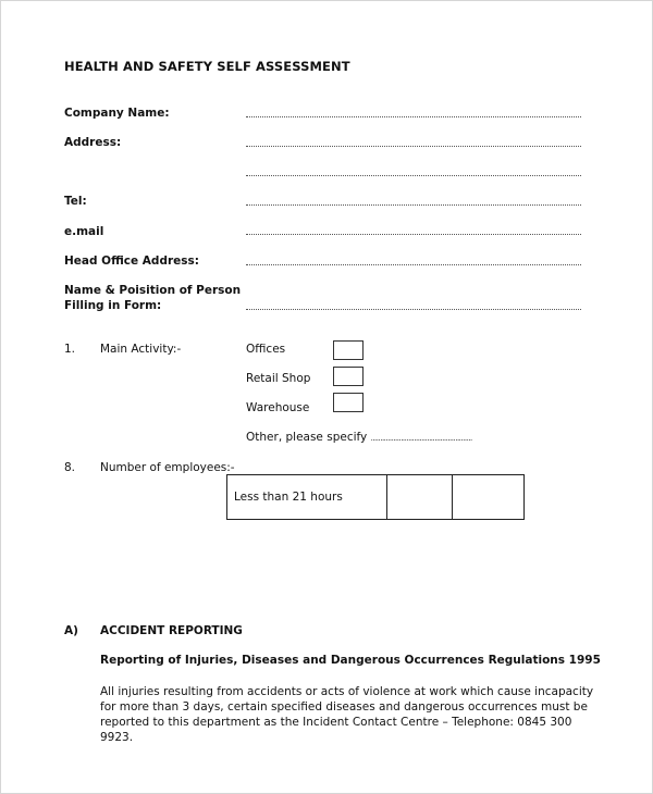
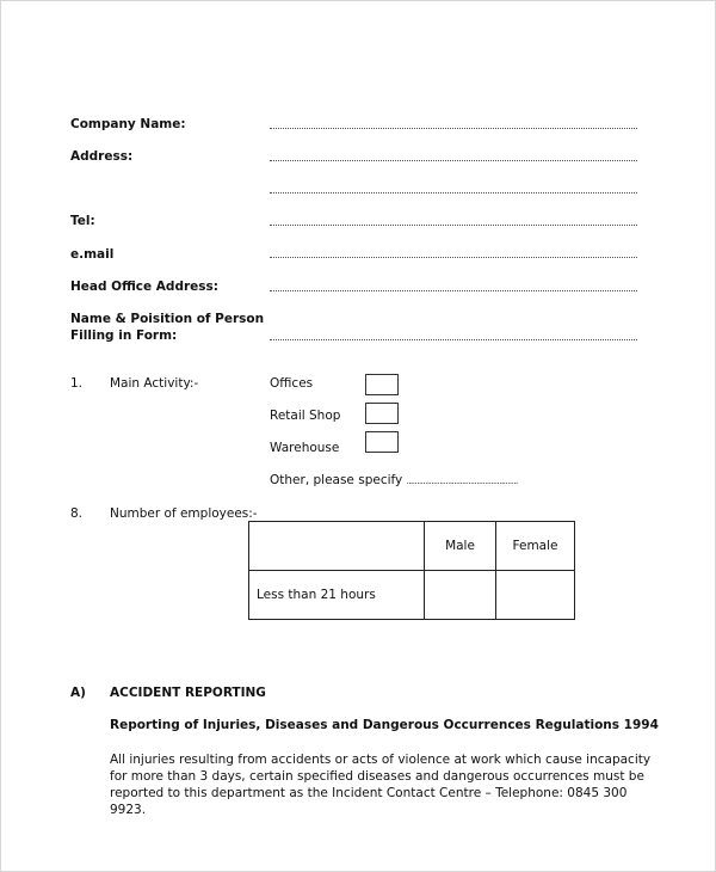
- HEALTH AND SAFETY SELF ASSESSMENT
  Company Name:
  Address:
  Tel:
  e.mail
  Head Office Address:
  Name & Poisition of Person
  Filling in Form:
  1.
  Main Activity:-
  Offices
  Retail Shop
  Warehouse
  Other, please specify ......................................................
  8.
  Number of employees:-
+ 	Male	Female
  Less than 21 hours
  A)
  ACCIDENT REPORTING
- Reporting of Injuries, Diseases and Dangerous Occurrences Regulations 1995
+ Reporting of Injuries, Diseases and Dangerous Occurrences Regulations 1994
  All injuries resulting from accidents or acts of violence at work which cause incapacity for more than 3 days, certain specified diseases and dangerous occurrences must be reported to this department as the Incident Contact Centre – Telephone: 0845 300 9923.
